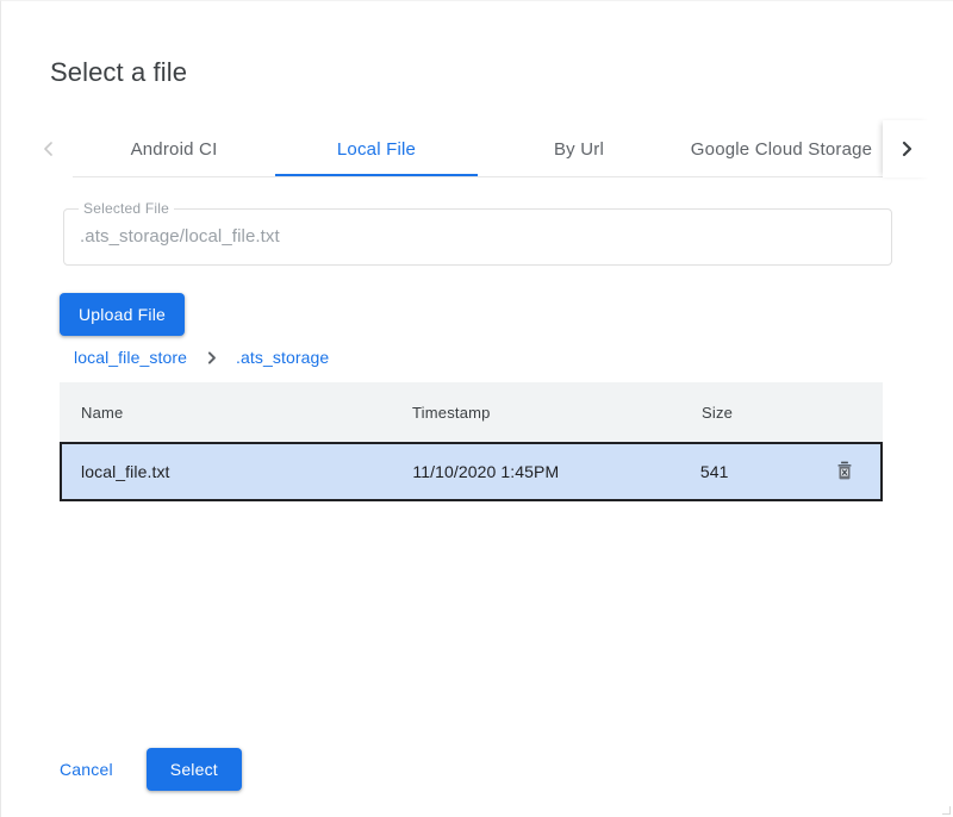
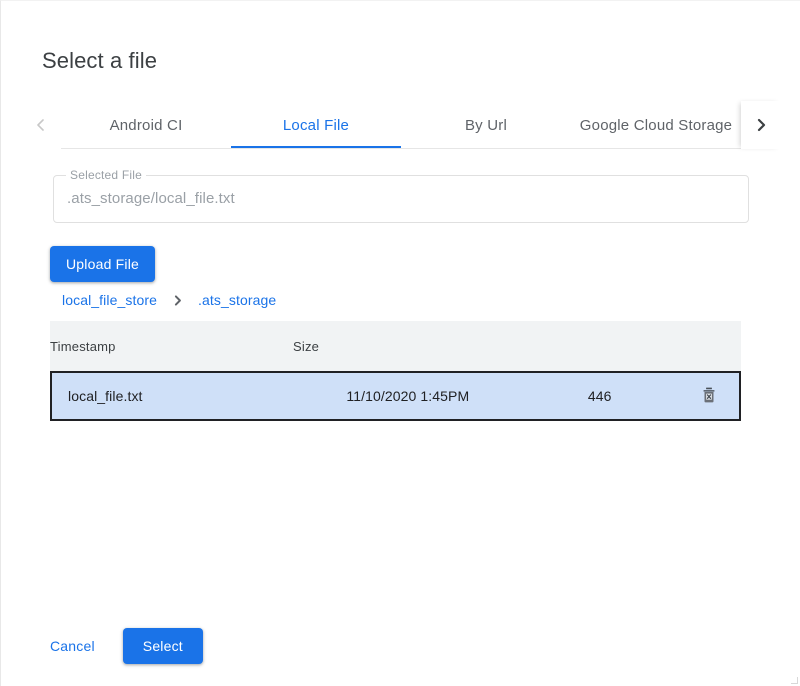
  Select a file
  Android CI
  Local File
  By Url
  Google Cloud Storage
  Selected File
  .ats_storage/local_file.txt
  Upload File
  local_file_store
  .ats_storage
- Name
  Timestamp
  Size
  local_file.txt
  11/10/2020 1:45PM
- 541
+ 446
  Cancel
  Select
